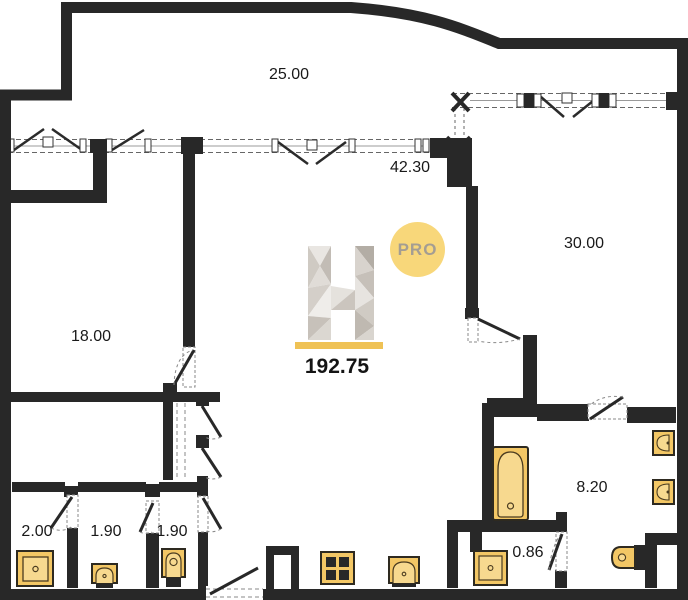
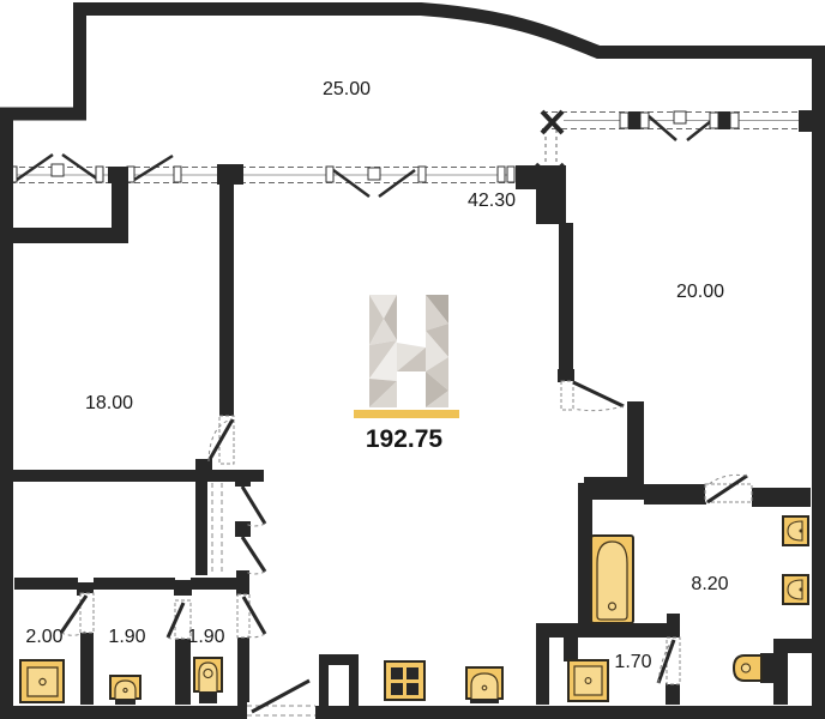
- PRO
  192.75
  25.00
  42.30
- 30.00
+ 20.00
  18.00
  8.20
  2.00
  1.90
  1.90
- 0.86
+ 1.70
